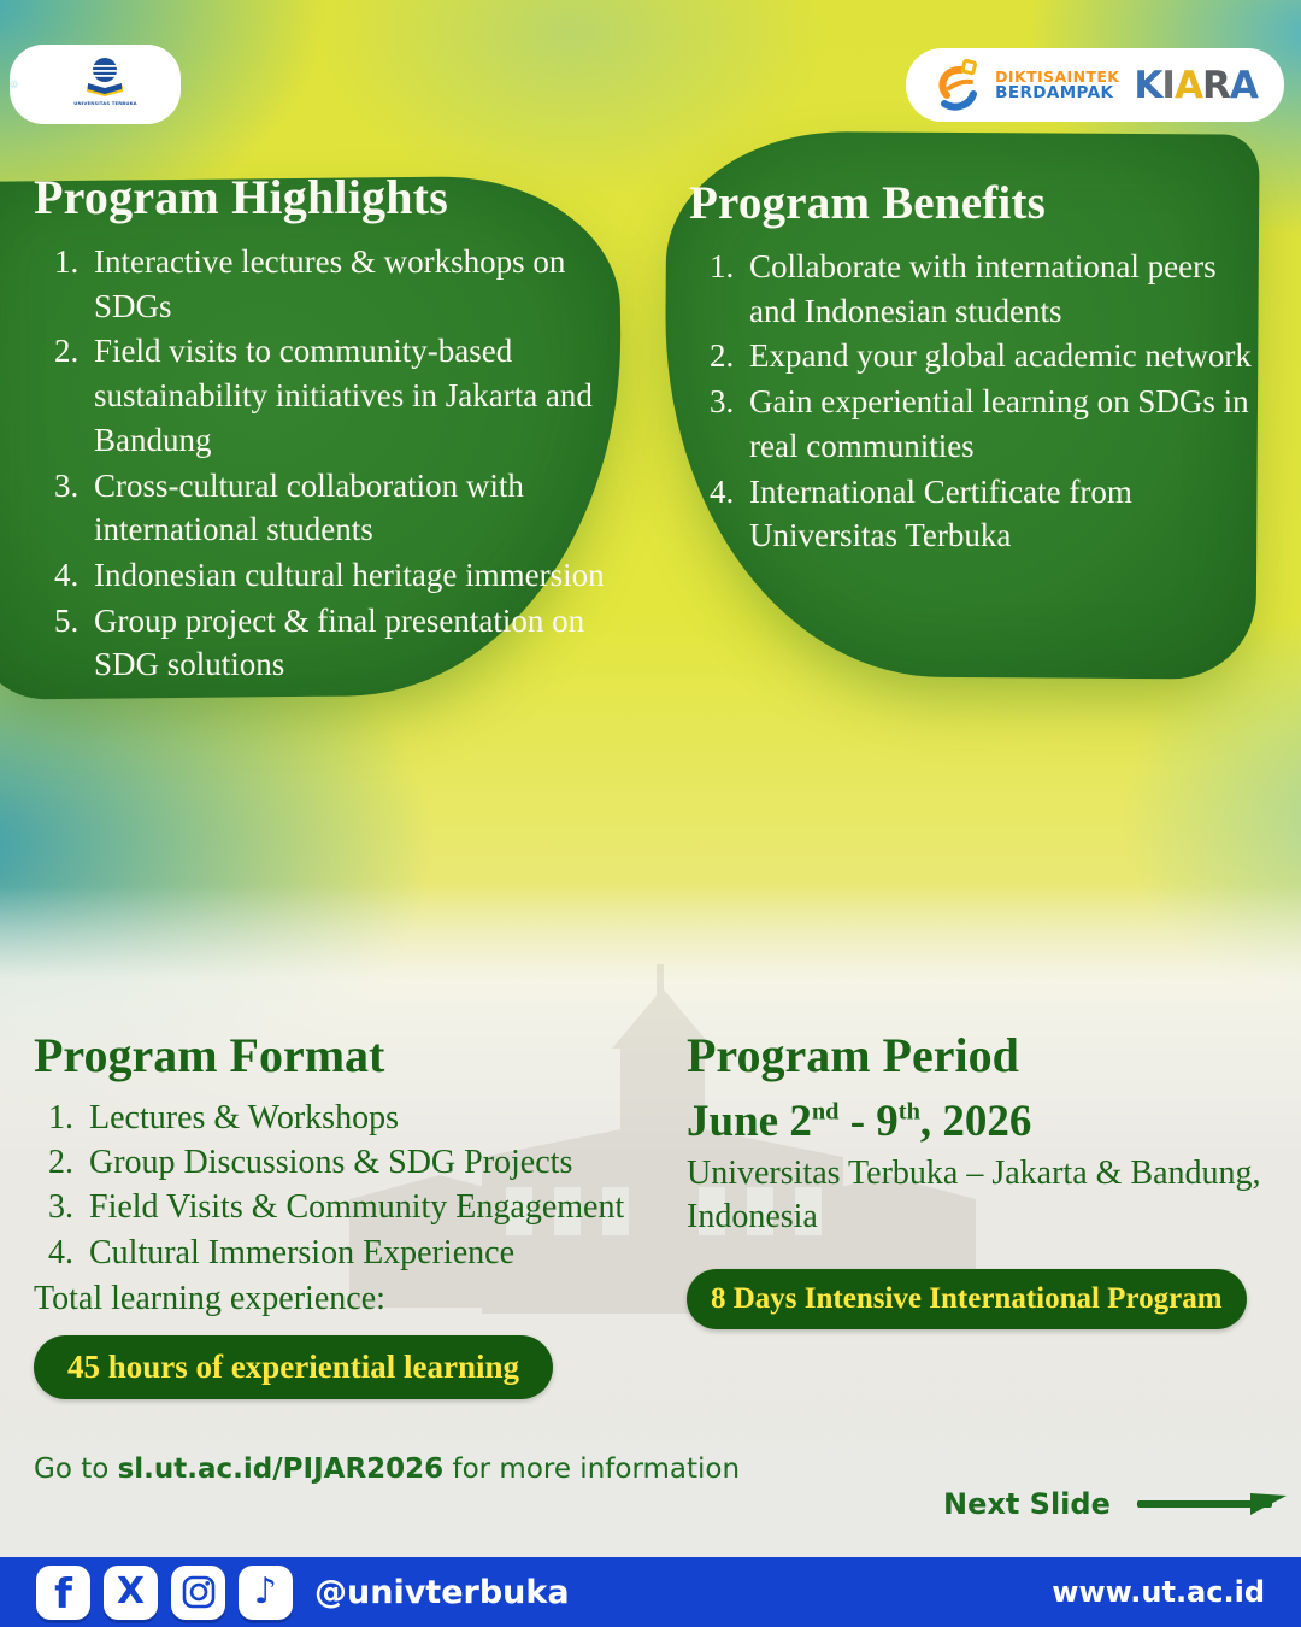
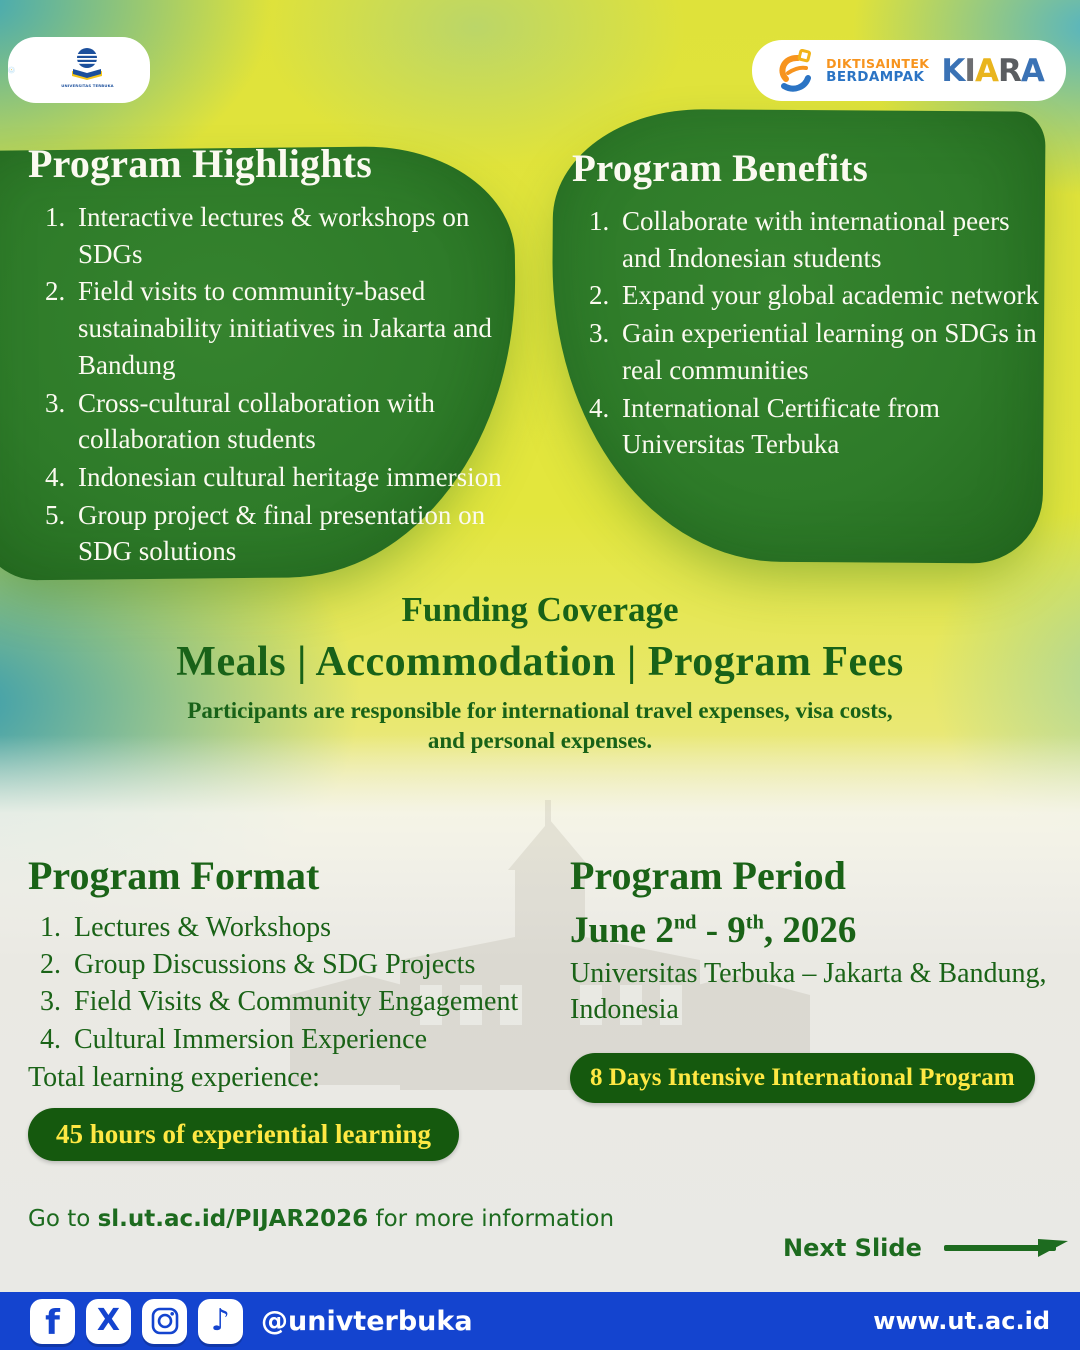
  DIKTISAINTEK
  BERDAMPAK
  K
  I
  A
  R
  A
  Program Highlights
  Interactive lectures & workshops on SDGs
  Field visits to community-based sustainability initiatives in Jakarta and Bandung
- Cross-cultural collaboration with international students
+ Cross-cultural collaboration with collaboration students
  Indonesian cultural heritage immersion
  Group project & final presentation on SDG solutions
  Program Benefits
  Collaborate with international peers and Indonesian students
  Expand your global academic network
  Gain experiential learning on SDGs in real communities
  International Certificate from Universitas Terbuka
+ Funding Coverage
+ Meals | Accommodation | Program Fees
+ Participants are responsible for international travel expenses, visa costs,
+ and personal expenses.
  Program Format
  Lectures & Workshops
  Group Discussions & SDG Projects
  Field Visits & Community Engagement
  Cultural Immersion Experience
  Total learning experience:
  45 hours of experiential learning
  Program Period
  June 2nd - 9th, 2026
  Universitas Terbuka – Jakarta & Bandung,
  Indonesia
  8 Days Intensive International Program
  Go to sl.ut.ac.id/PIJAR2026 for more information
  Next Slide
  f
  X
  ♪
  @univterbuka
  www.ut.ac.id
